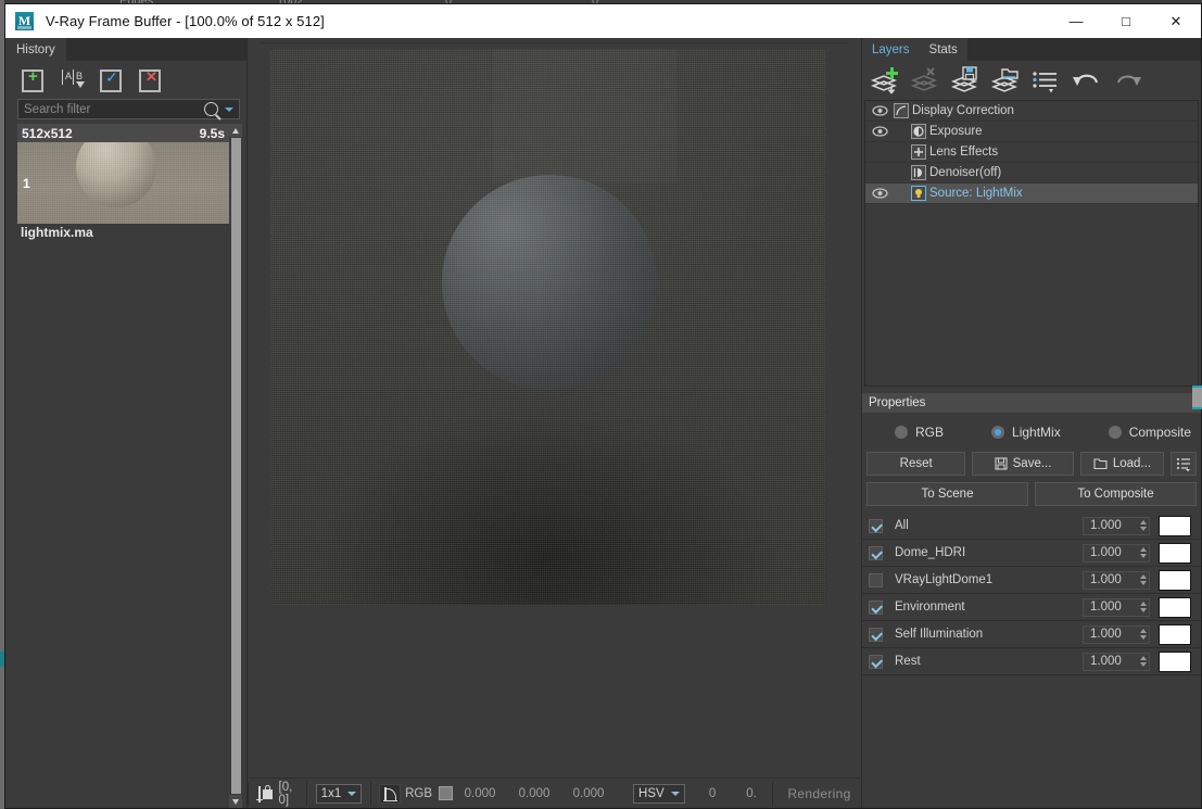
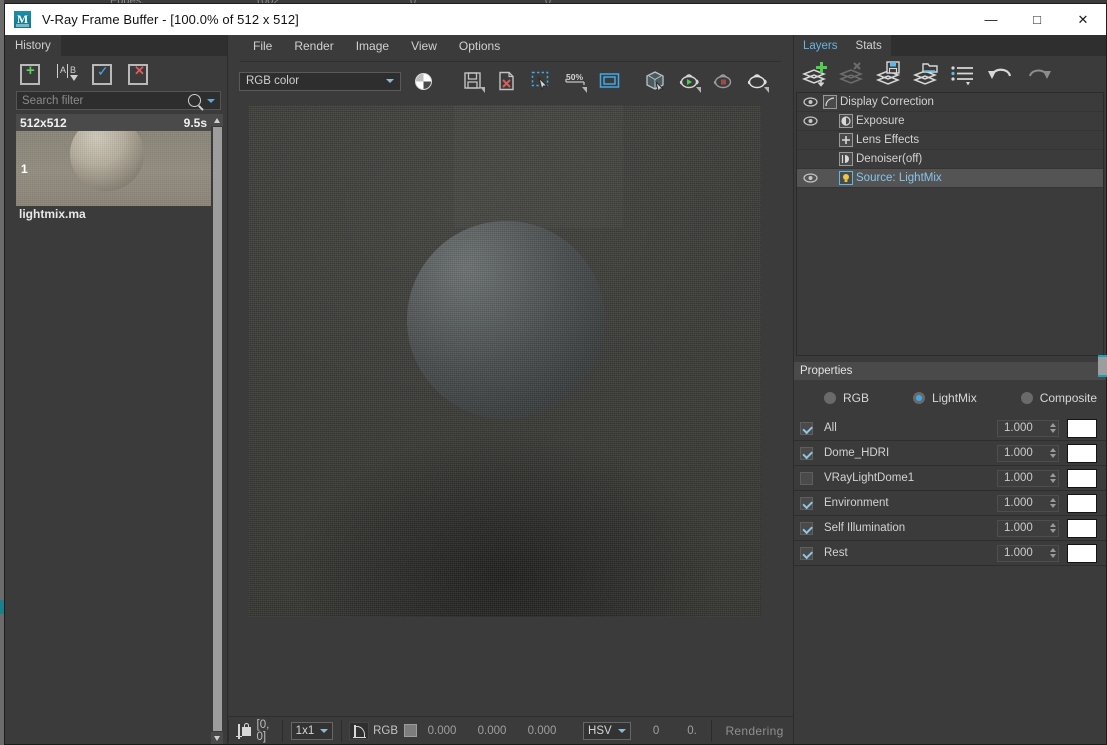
  Edges:
  1002
  0
  0
  M
  V-Ray Frame Buffer - [100.0% of 512 x 512]
  —
  □
  ✕
  History
  +
  A
  B
  ✓
  ✕
  Search filter
  512x512
  9.5s
  1
  lightmix.ma
+ File
+ Render
+ Image
+ View
+ Options
+ RGB color
+ 50%
  [0, 0]
  1x1
  RGB
  0.000
  0.000
  0.000
  HSV
  0
  0.
  Rendering
  Layers
  Stats
  Display Correction
  Exposure
  Lens Effects
  Denoiser(off)
  Source: LightMix
  Properties
  RGB
  LightMix
  Composite
- Reset
- Save...
- Load...
- To Scene
- To Composite
  All
  1.000
  Dome_HDRI
  1.000
  VRayLightDome1
  1.000
  Environment
  1.000
  Self Illumination
  1.000
  Rest
  1.000
